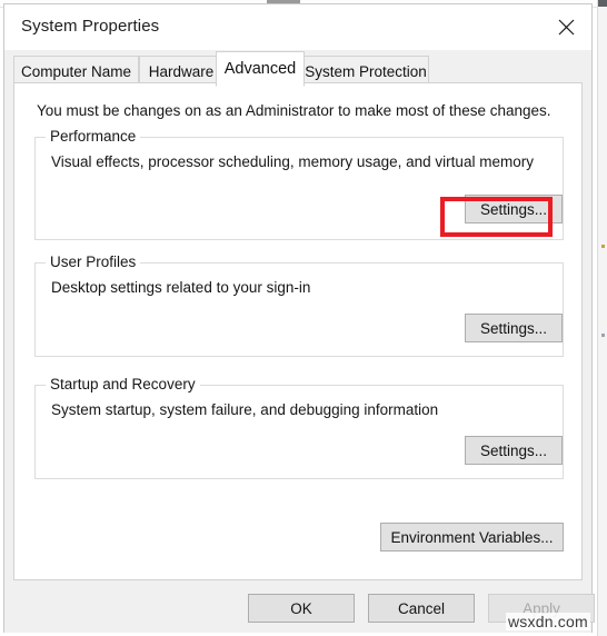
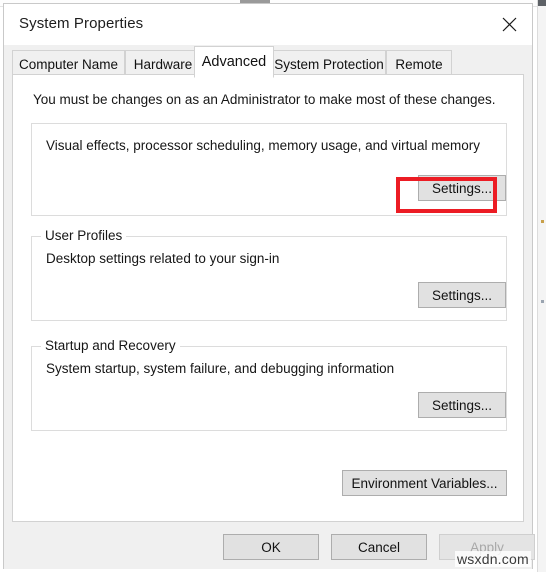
  System Properties
  Computer Name
  Hardware
  Advanced
  System Protection
+ Remote
  You must be changes on as an Administrator to make most of these changes.
- Performance
  Visual effects, processor scheduling, memory usage, and virtual memory
  Settings...
  User Profiles
  Desktop settings related to your sign-in
  Settings...
  Startup and Recovery
  System startup, system failure, and debugging information
  Settings...
  Environment Variables...
  OK
  Cancel
  Apply
  wsxdn.com
